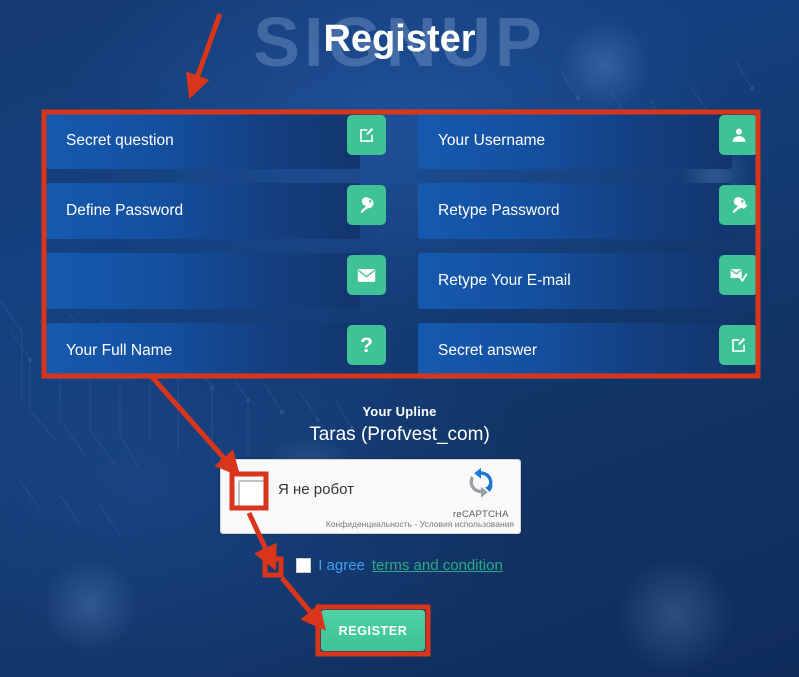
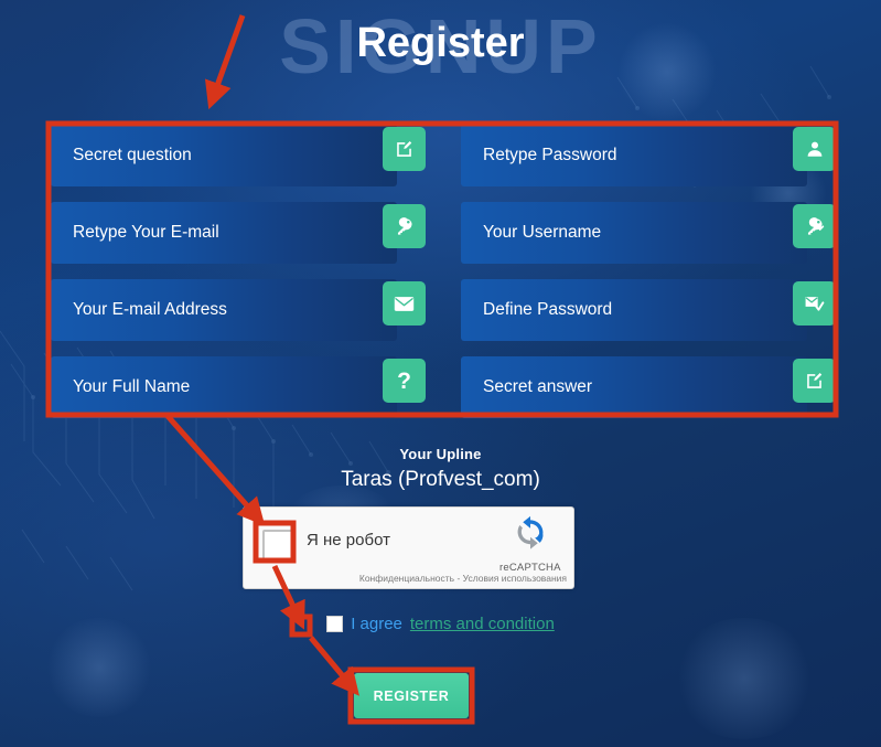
  SIGNUP
  Register
  Secret question
- Your Username
+ Retype Password
- Define Password
+ Retype Your E-mail
- Retype Password
+ Your Username
+ Your E-mail Address
- Retype Your E-mail
+ Define Password
  Your Full Name
  ?
  Secret answer
  Your Upline
  Taras (Profvest_com)
  Я не робот
  reCAPTCHA
  Конфиденциальность - Условия использования
  I agree
  terms and condition
  REGISTER
